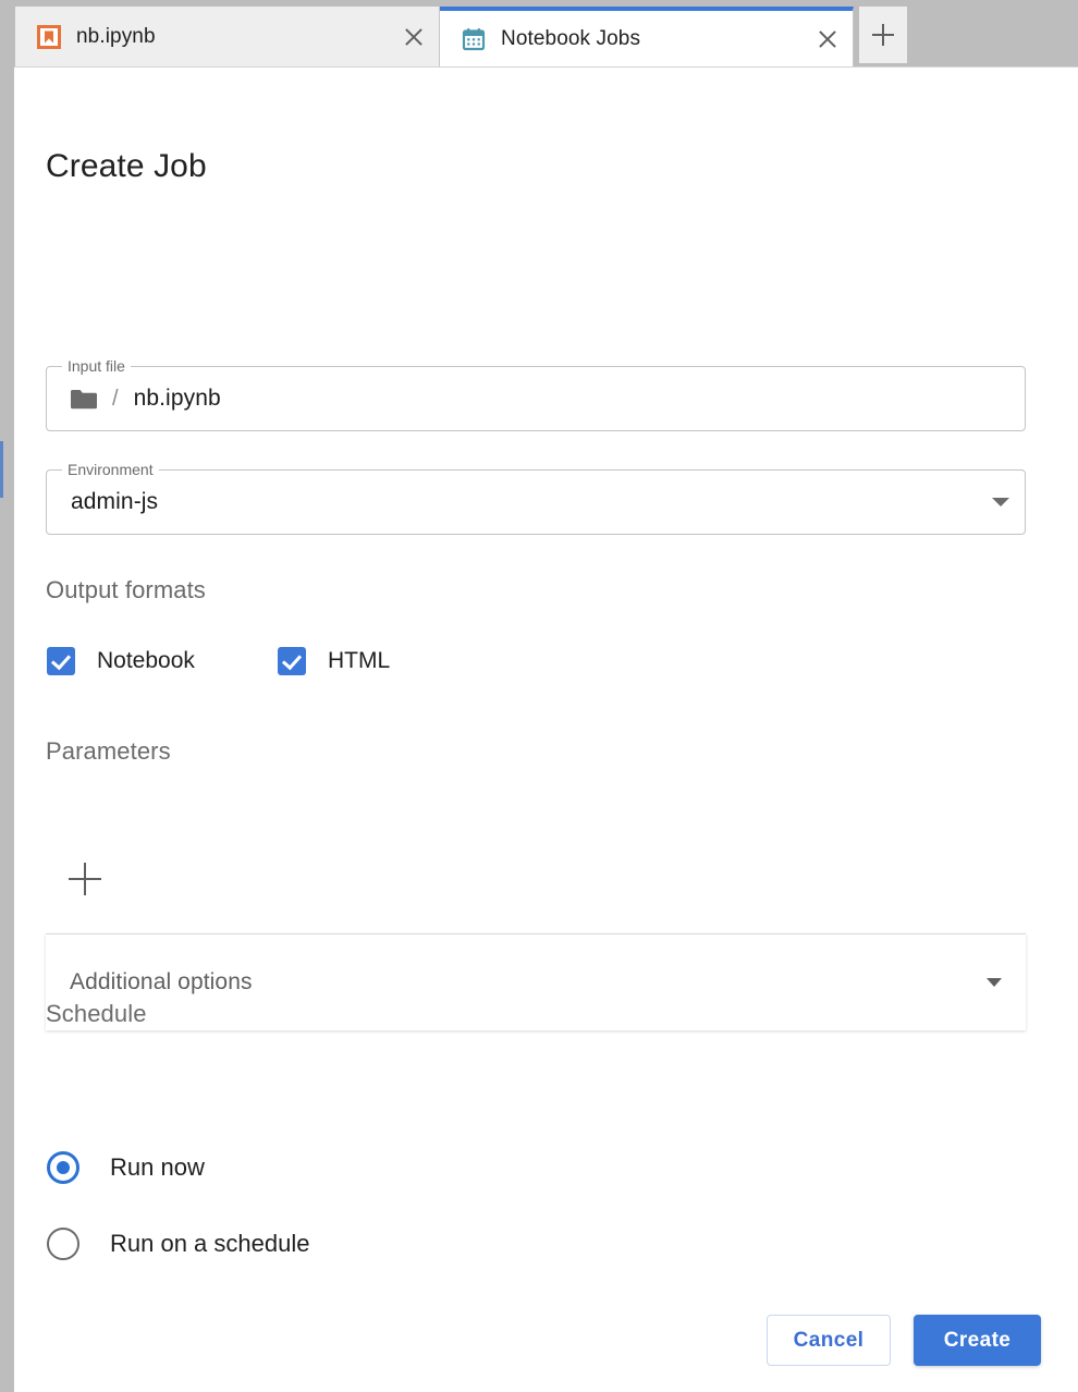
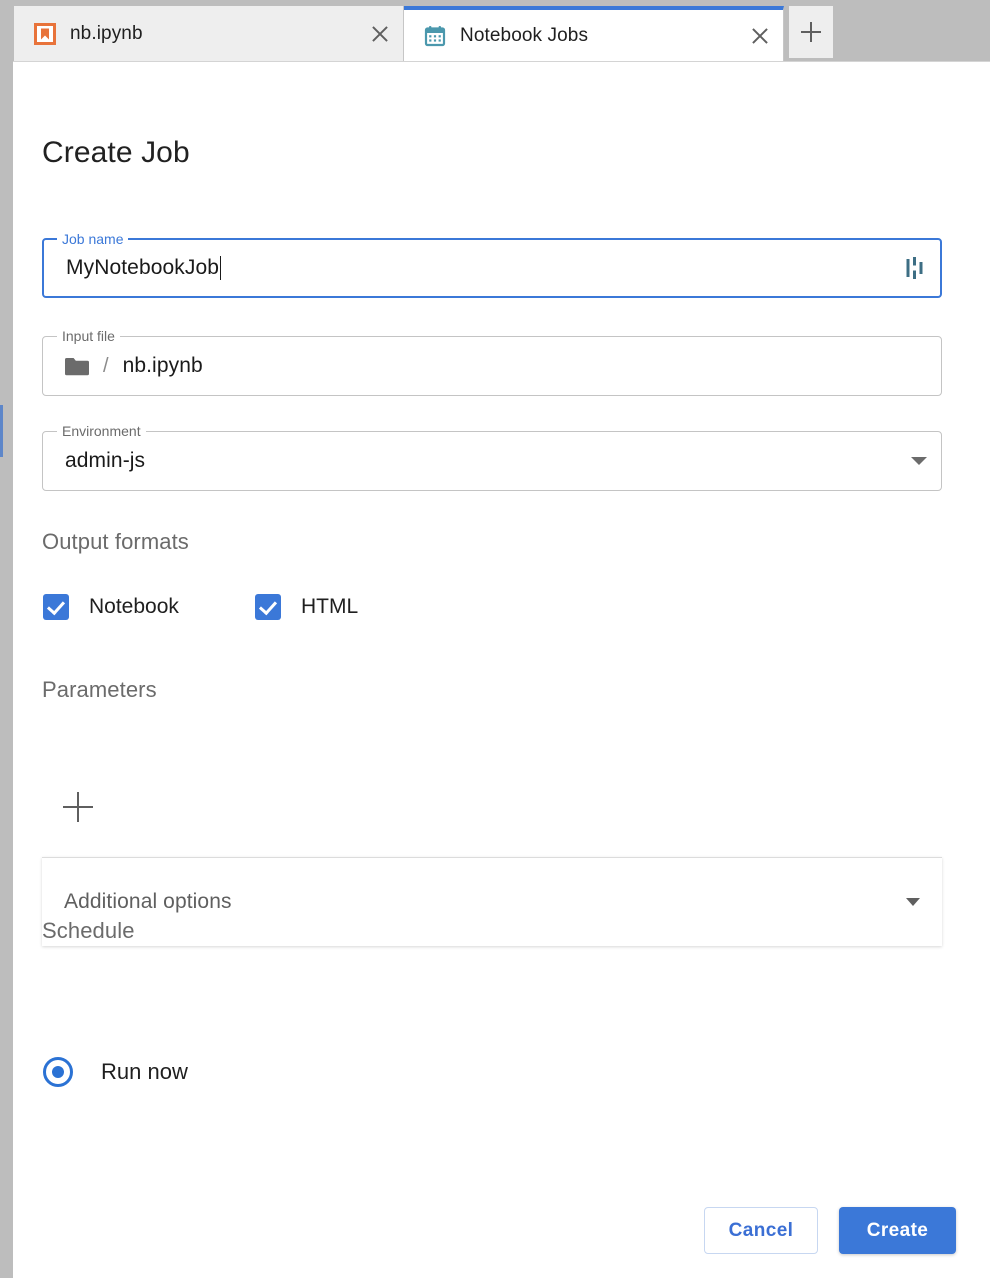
  nb.ipynb
  Notebook Jobs
  Create Job
+ Job name
+ MyNotebookJob
  Input file
  /
  nb.ipynb
  Environment
  admin-js
  Output formats
  Notebook
  HTML
  Parameters
  Additional options
  Schedule
  Run now
- Run on a schedule
  Cancel
  Create
